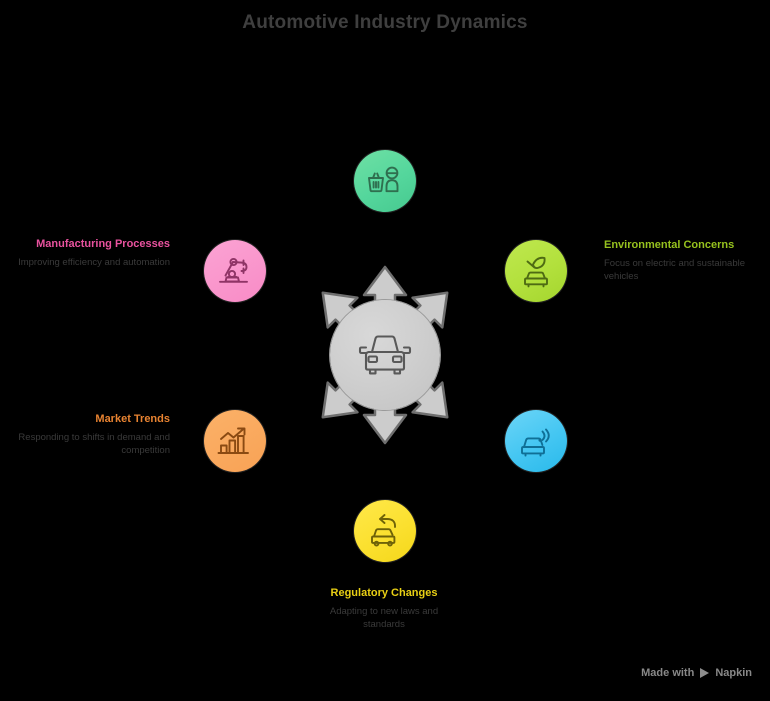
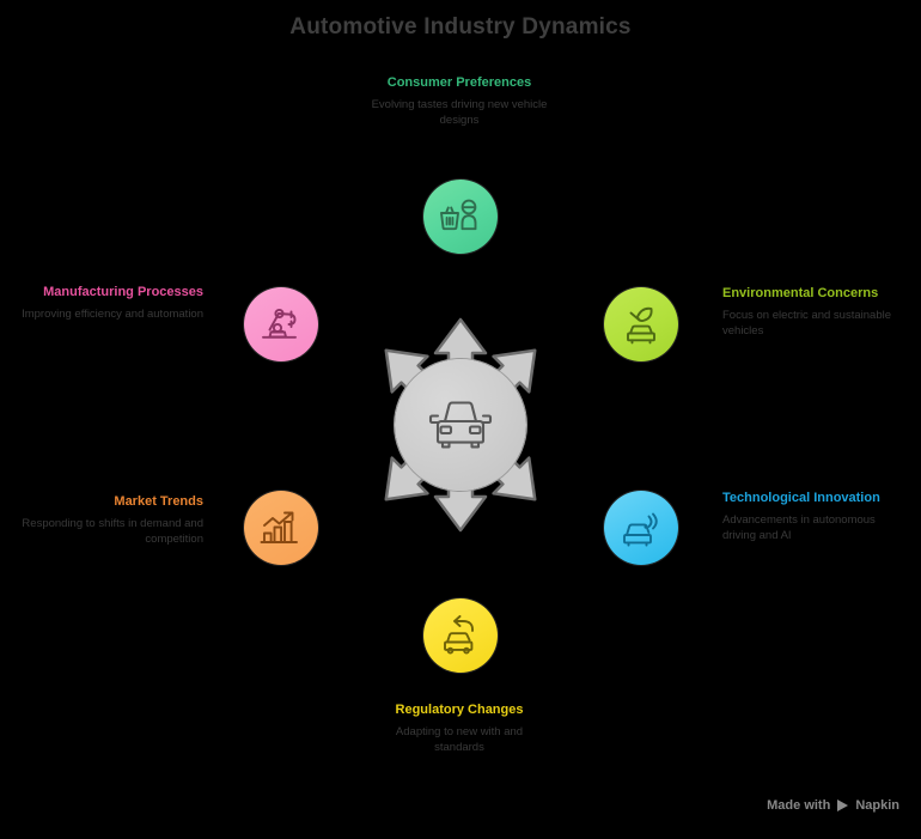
  Automotive Industry Dynamics
+ Consumer Preferences
+ Evolving tastes driving new vehicle designs
  Environmental Concerns
  Focus on electric and sustainable vehicles
+ Technological Innovation
+ Advancements in autonomous driving and AI
  Regulatory Changes
- Adapting to new laws and standards
+ Adapting to new with and standards
  Market Trends
  Responding to shifts in demand and competition
  Manufacturing Processes
  Improving efficiency and automation
  Made with
  Napkin
